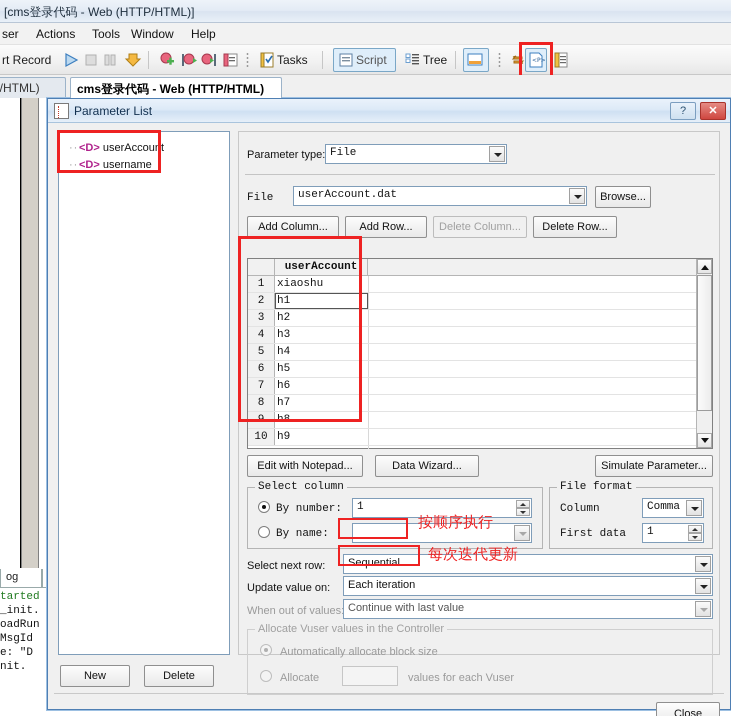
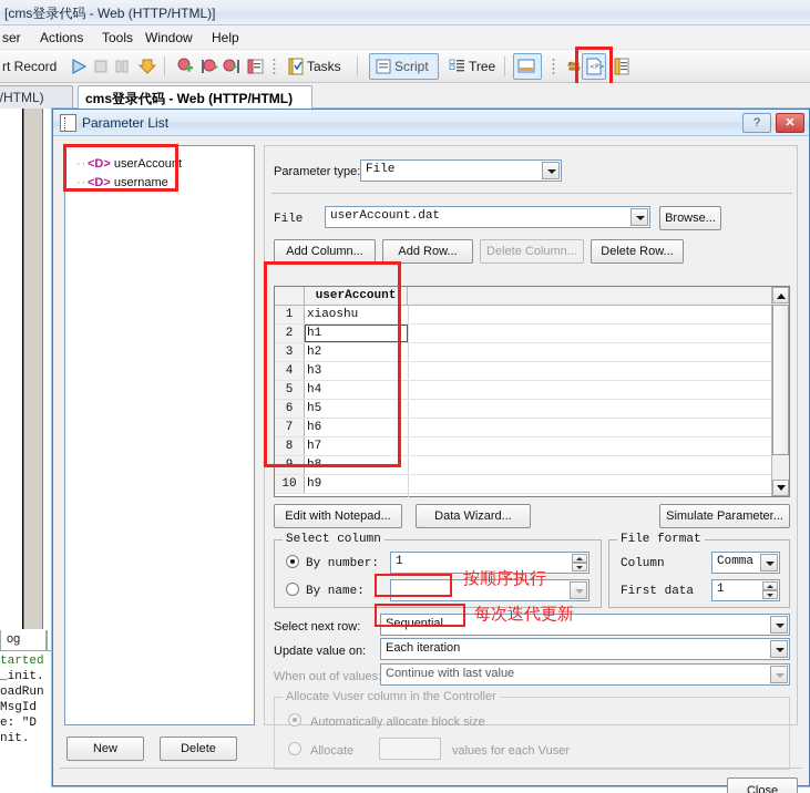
  [cms登录代码 - Web (HTTP/HTML)]
  ser
  Actions
  Tools
  Window
  Help
  rt Record
  Tasks
  Script
  Tree
  cms登录代码 - Web (HTTP/HTML)
  og
  tarted _init. oadRun MsgId e: "D nit.
  Parameter List
  ?
  ✕
  ··<D> userAccount
  ··<D> username
  New
  Delete
  Parameter type:
  File
  File
  userAccount.dat
  Browse...
  Add Column...
  Add Row...
  Delete Column...
  Delete Row...
  userAccount
  1
  xiaoshu
  2
  h1
  3
  h2
  4
  h3
  5
  h4
  6
  h5
  7
  h6
  8
  h7
  9
  h8
  10
  h9
  Edit with Notepad...
  Data Wizard...
  Simulate Parameter...
  Select column
  By number:
  1
  By name:
  File format
  Column
  Comma
  First data
  1
  Select next row:
  Sequential
  Update value on:
  Each iteration
  When out of values
  Continue with last value
- Allocate Vuser values in the Controller
+ Allocate Vuser column in the Controller
  Automatically allocate block size
  Allocate
  values for each Vuser
  Close
  按顺序执行
  每次迭代更新
